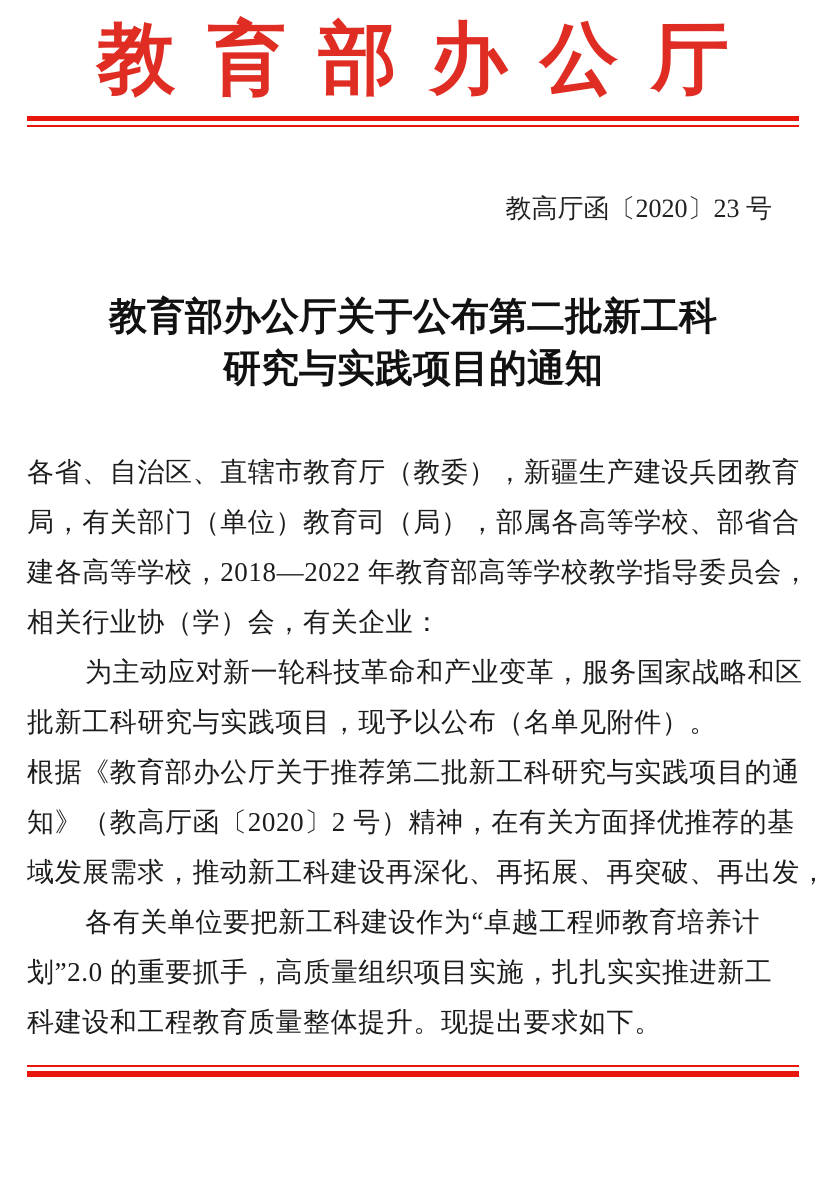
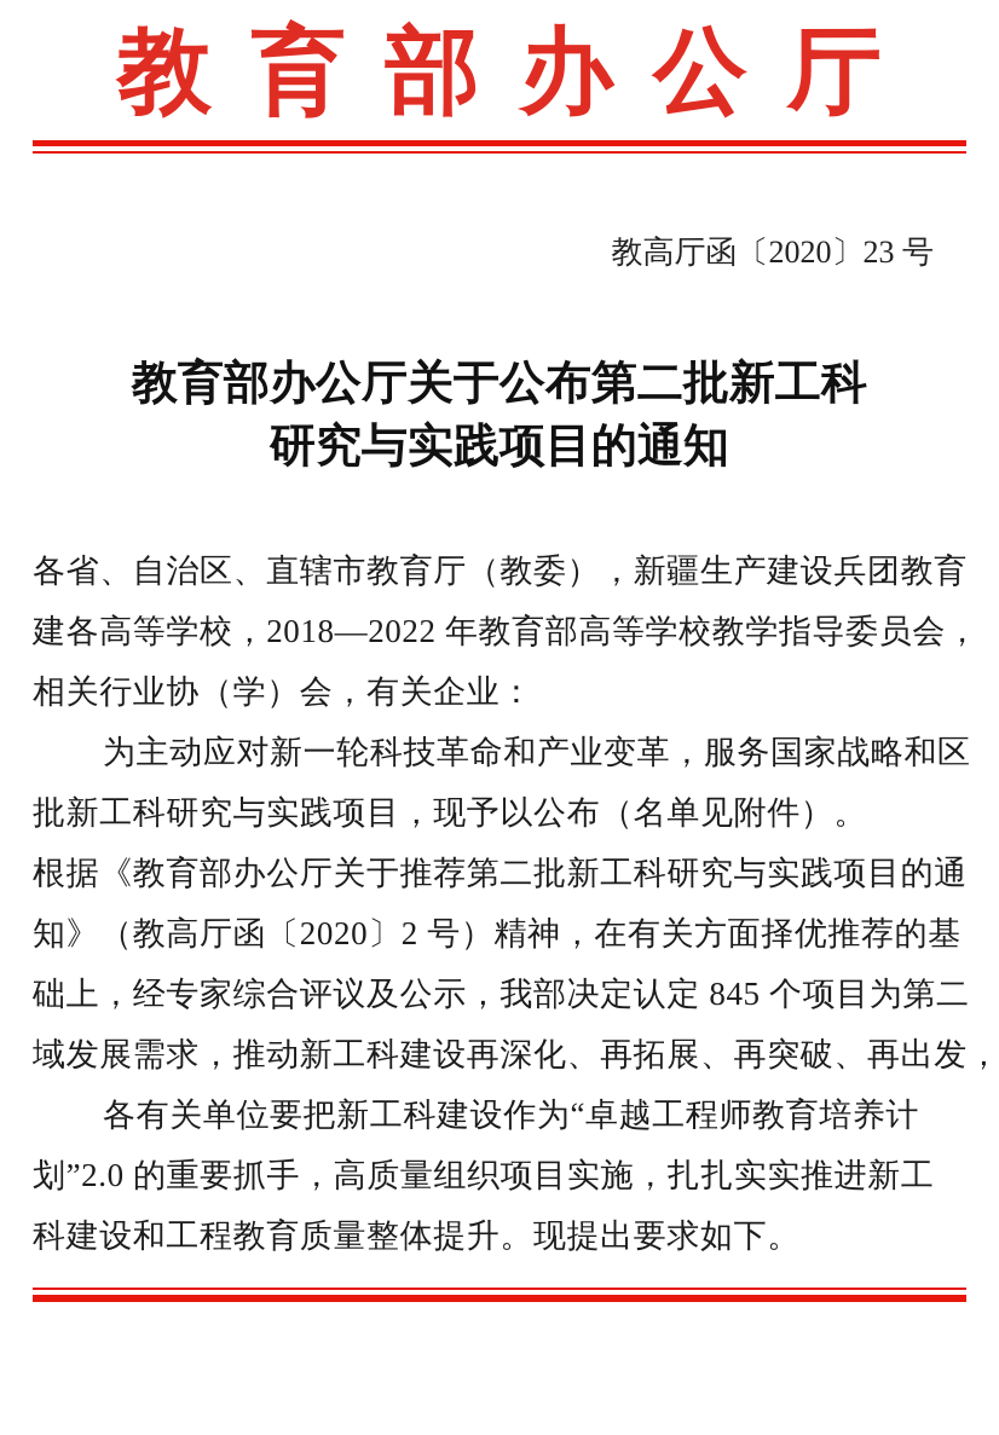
  教育部办公厅
  教高厅函〔2020〕23 号
  教育部办公厅关于公布第二批新工科
  研究与实践项目的通知
  各省、自治区、直辖市教育厅（教委），新疆生产建设兵团教育
- 局，有关部门（单位）教育司（局），部属各高等学校、部省合
  建各高等学校，2018—2022 年教育部高等学校教学指导委员会，
  相关行业协（学）会，有关企业：
  为主动应对新一轮科技革命和产业变革，服务国家战略和区
  批新工科研究与实践项目，现予以公布（名单见附件）。
  根据《教育部办公厅关于推荐第二批新工科研究与实践项目的通
  知》（教高厅函〔2020〕2 号）精神，在有关方面择优推荐的基
+ 础上，经专家综合评议及公示，我部决定认定 845 个项目为第二
  域发展需求，推动新工科建设再深化、再拓展、再突破、再出发，
  各有关单位要把新工科建设作为“卓越工程师教育培养计
  划”2.0 的重要抓手，高质量组织项目实施，扎扎实实推进新工
  科建设和工程教育质量整体提升。现提出要求如下。
